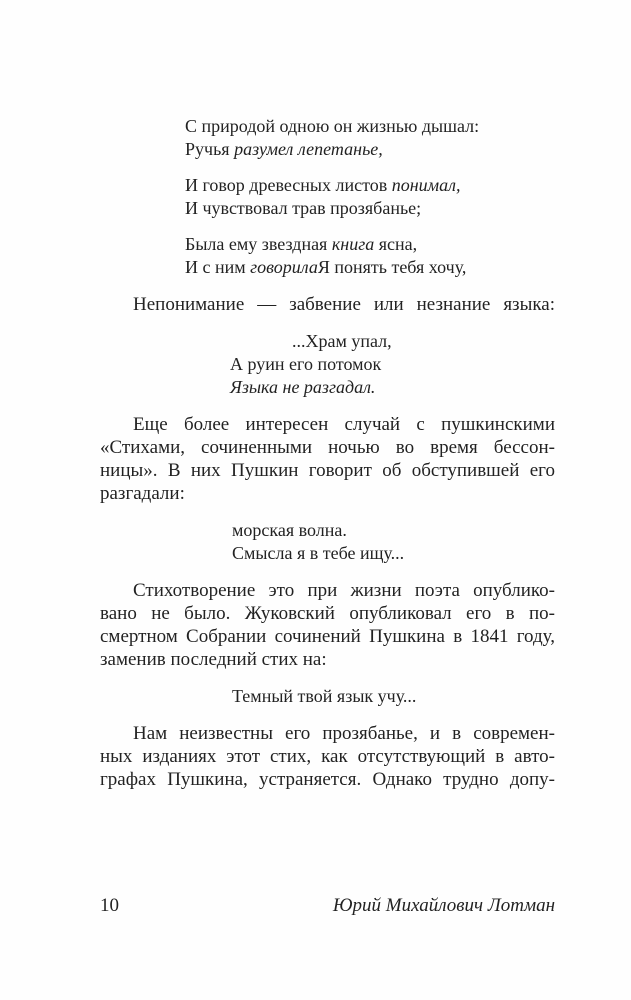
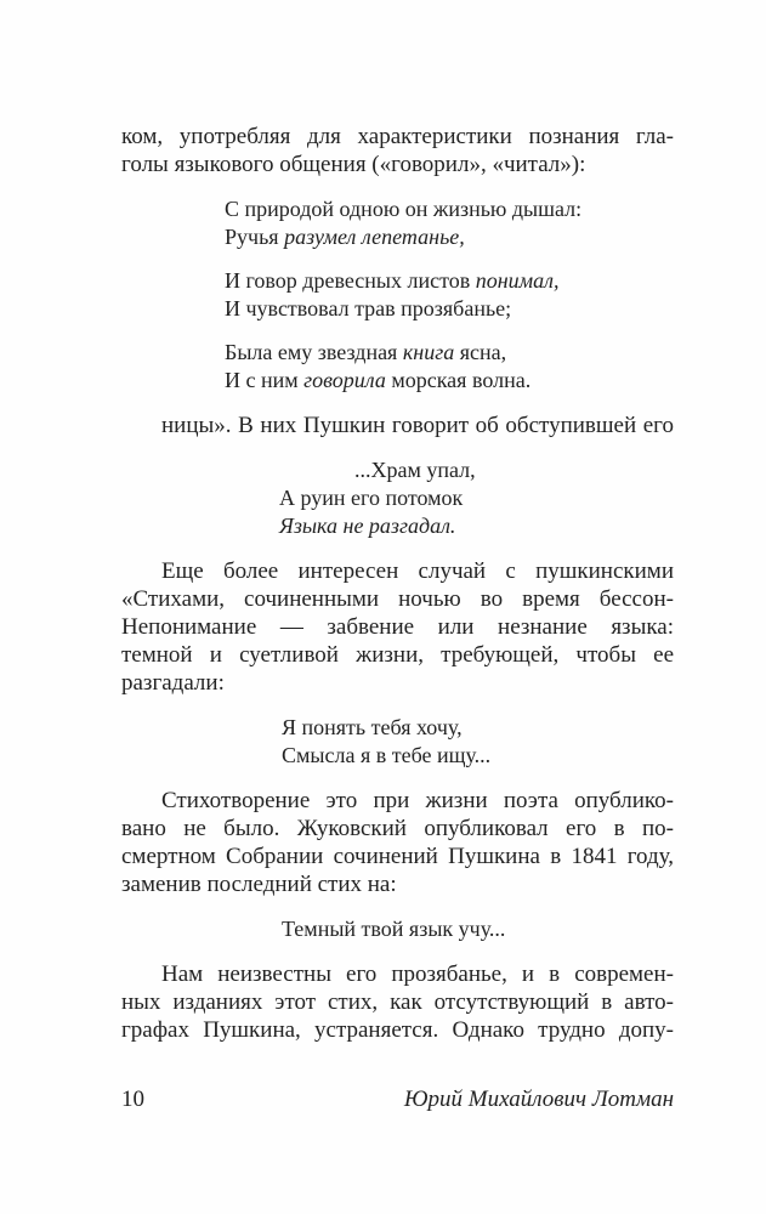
+ ком, употребляя для характеристики познания гла-
+ голы языкового общения («говорил», «читал»):
  С природой одною он жизнью дышал:
  Ручья разумел лепетанье,
  И говор древесных листов понимал,
  И чувствовал трав прозябанье;
  Была ему звездная книга ясна,
- И с ним говорилаЯ понять тебя хочу,
+ И с ним говорила морская волна.
- Непонимание — забвение или незнание языка:
+ ницы». В них Пушкин говорит об обступившей его
  ...Храм упал,
  А руин его потомок
  Языка не разгадал.
  Еще более интересен случай с пушкинскими
  «Стихами, сочиненными ночью во время бессон-
- ницы». В них Пушкин говорит об обступившей его
+ Непонимание — забвение или незнание языка:
+ темной и суетливой жизни, требующей, чтобы ее
  разгадали:
- морская волна.
+ Я понять тебя хочу,
  Смысла я в тебе ищу...
  Стихотворение это при жизни поэта опублико-
  вано не было. Жуковский опубликовал его в по-
  смертном Собрании сочинений Пушкина в 1841 году,
  заменив последний стих на:
  Темный твой язык учу...
  Нам неизвестны его прозябанье, и в современ-
  ных изданиях этот стих, как отсутствующий в авто-
  графах Пушкина, устраняется. Однако трудно допу-
  10
  Юрий Михайлович Лотман
